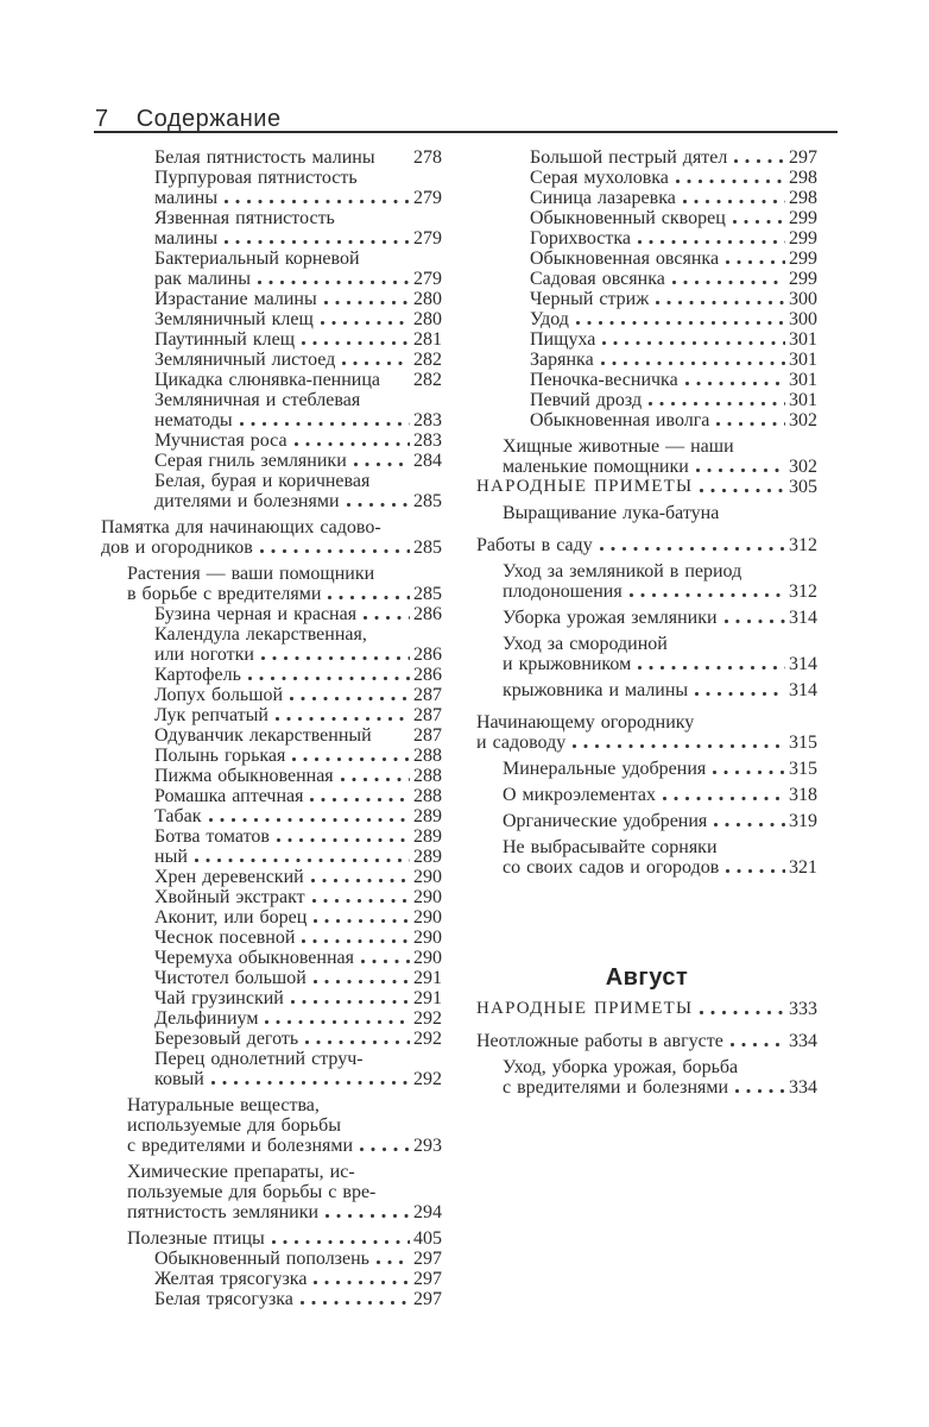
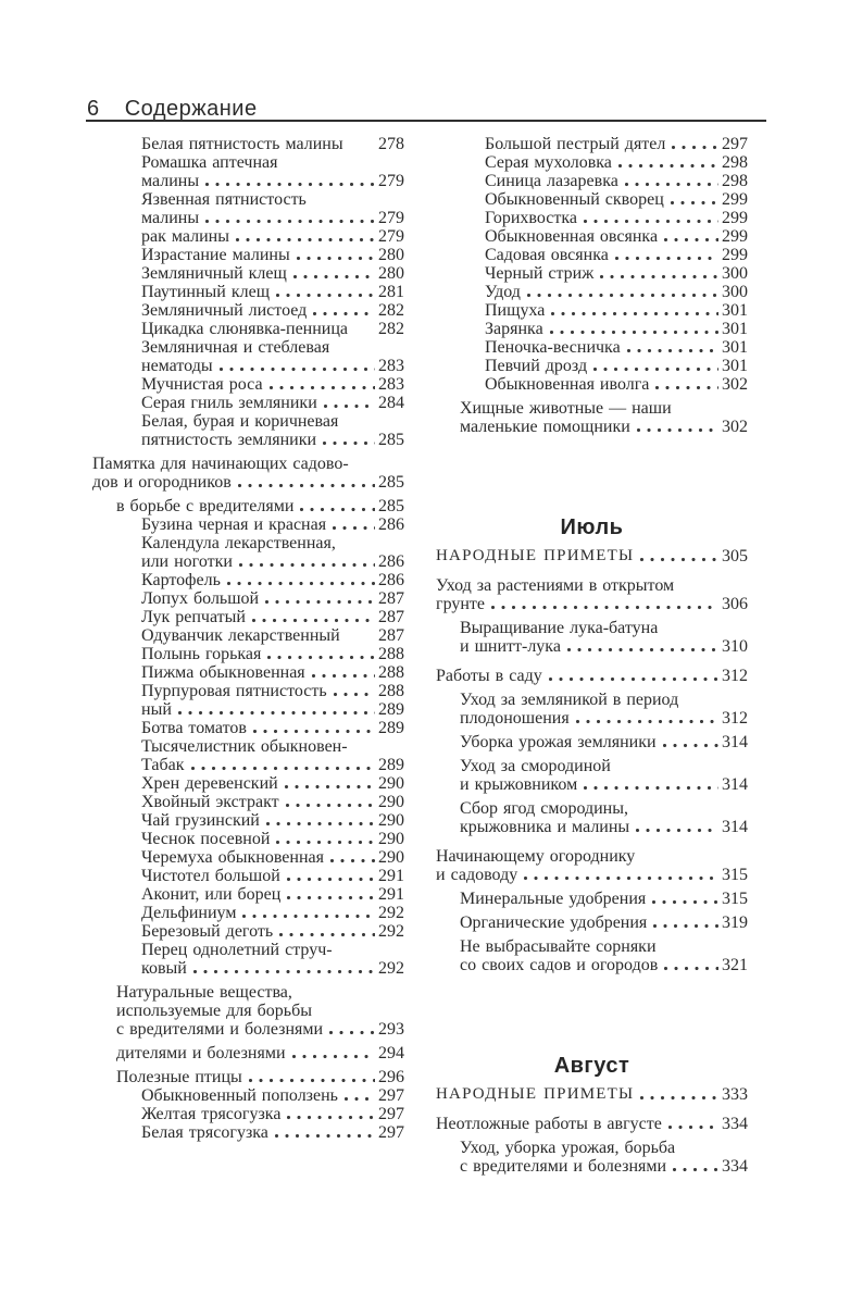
- 7 Содержание
+ 6 Содержание
  Белая пятнистость малины
  278
- Пурпуровая пятнистость
+ Ромашка аптечная
  малины
  279
  Язвенная пятнистость
  малины
  279
- Бактериальный корневой
  рак малины
  279
  Израстание малины
  280
  Земляничный клещ
  280
  Паутинный клещ
  281
  Земляничный листоед
  282
  Цикадка слюнявка-пенница
  282
  Земляничная и стеблевая
  нематоды
  283
  Мучнистая роса
  283
  Серая гниль земляники
  284
  Белая, бурая и коричневая
- дителями и болезнями
+ пятнистость земляники
  285
  Памятка для начинающих садово-
  дов и огородников
  285
- Растения — ваши помощники
  в борьбе с вредителями
  285
  Бузина черная и красная
  286
  Календула лекарственная,
  или ноготки
  286
  Картофель
  286
  Лопух большой
  287
  Лук репчатый
  287
  Одуванчик лекарственный
  287
  Полынь горькая
  288
  Пижма обыкновенная
  288
- Ромашка аптечная
+ Пурпуровая пятнистость
  288
- Табак
+ ный
  289
  Ботва томатов
  289
+ Тысячелистник обыкновен-
- ный
+ Табак
  289
  Хрен деревенский
  290
  Хвойный экстракт
  290
- Аконит, или борец
+ Чай грузинский
  290
  Чеснок посевной
  290
  Черемуха обыкновенная
  290
  Чистотел большой
  291
- Чай грузинский
+ Аконит, или борец
  291
  Дельфиниум
  292
  Березовый деготь
  292
  Перец однолетний струч-
  ковый
  292
  Натуральные вещества,
  используемые для борьбы
  с вредителями и болезнями
  293
- Химические препараты, ис-
- пользуемые для борьбы с вре-
- пятнистость земляники
+ дителями и болезнями
  294
  Полезные птицы
- 405
+ 296
  Обыкновенный поползень
  297
  Желтая трясогузка
  297
  Белая трясогузка
  297
  Большой пестрый дятел
  297
  Серая мухоловка
  298
  Синица лазаревка
  298
  Обыкновенный скворец
  299
  Горихвостка
  299
  Обыкновенная овсянка
  299
  Садовая овсянка
  299
  Черный стриж
  300
  Удод
  300
  Пищуха
  301
  Зарянка
  301
  Пеночка-весничка
  301
  Певчий дрозд
  301
  Обыкновенная иволга
  302
  Хищные животные — наши
  маленькие помощники
  302
+ Июль
  НАРОДНЫЕ ПРИМЕТЫ
  305
+ Уход за растениями в открытом
+ грунте
+ 306
  Выращивание лука-батуна
+ и шнитт-лука
+ 310
  Работы в саду
  312
  Уход за земляникой в период
  плодоношения
  312
  Уборка урожая земляники
  314
  Уход за смородиной
  и крыжовником
  314
+ Сбор ягод смородины,
  крыжовника и малины
  314
  Начинающему огороднику
  и садоводу
  315
  Минеральные удобрения
  315
- О микроэлементах
- 318
  Органические удобрения
  319
  Не выбрасывайте сорняки
  со своих садов и огородов
  321
  Август
  НАРОДНЫЕ ПРИМЕТЫ
  333
  Неотложные работы в августе
  334
  Уход, уборка урожая, борьба
  с вредителями и болезнями
  334
